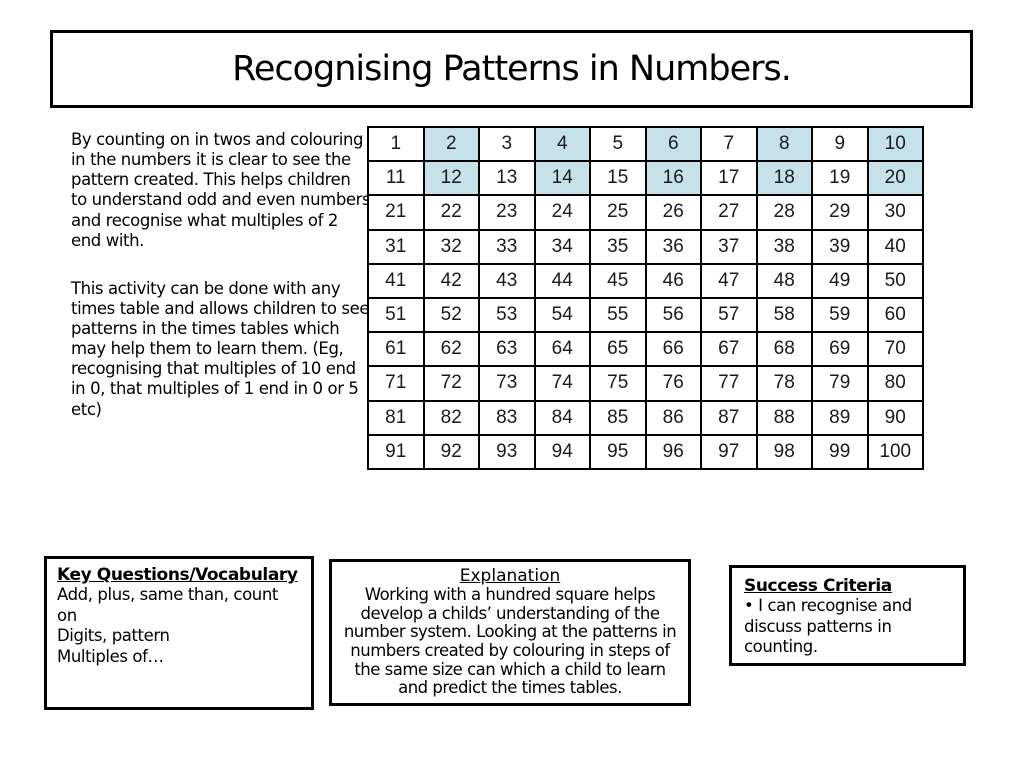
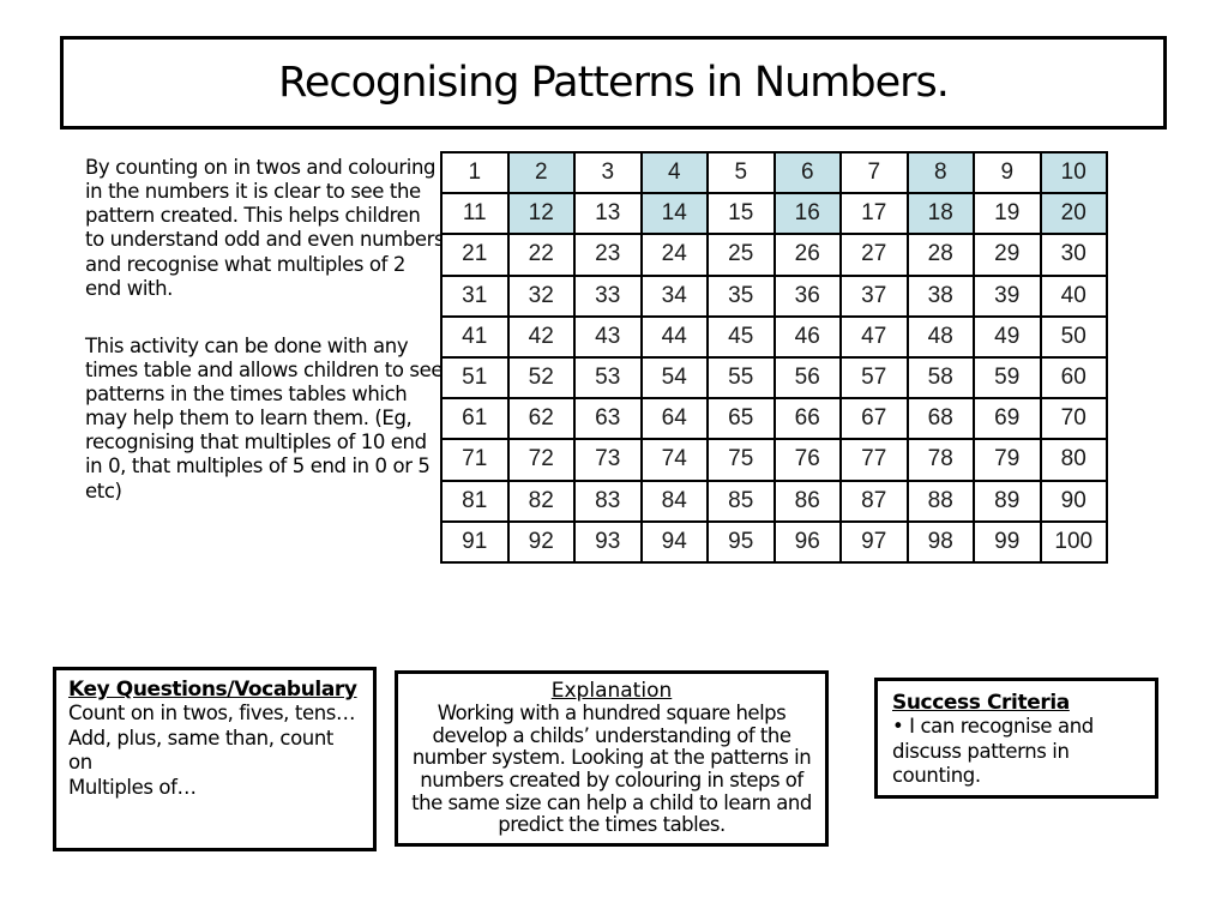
  Recognising Patterns in Numbers.
  By counting on in twos and colouring in the numbers it is clear to see the pattern created. This helps children to understand odd and even numbers and recognise what multiples of 2 end with.
- This activity can be done with any times table and allows children to see patterns in the times tables which may help them to learn them. (Eg, recognising that multiples of 10 end in 0, that multiples of 1 end in 0 or 5 etc)
+ This activity can be done with any times table and allows children to see patterns in the times tables which may help them to learn them. (Eg, recognising that multiples of 10 end in 0, that multiples of 5 end in 0 or 5 etc)
  1	2	3	4	5	6	7	8	9	10
  11	12	13	14	15	16	17	18	19	20
  21	22	23	24	25	26	27	28	29	30
  31	32	33	34	35	36	37	38	39	40
  41	42	43	44	45	46	47	48	49	50
  51	52	53	54	55	56	57	58	59	60
  61	62	63	64	65	66	67	68	69	70
  71	72	73	74	75	76	77	78	79	80
  81	82	83	84	85	86	87	88	89	90
  91	92	93	94	95	96	97	98	99	100
  Key Questions/Vocabulary
+ Count on in twos, fives, tens…
  Add, plus, same than, count on
- Digits, pattern
  Multiples of…
  Explanation
- Working with a hundred square helps develop a childs’ understanding of the number system. Looking at the patterns in numbers created by colouring in steps of the same size can which a child to learn and predict the times tables.
+ Working with a hundred square helps develop a childs’ understanding of the number system. Looking at the patterns in numbers created by colouring in steps of the same size can help a child to learn and predict the times tables.
  Success Criteria
  • I can recognise and discuss patterns in counting.
